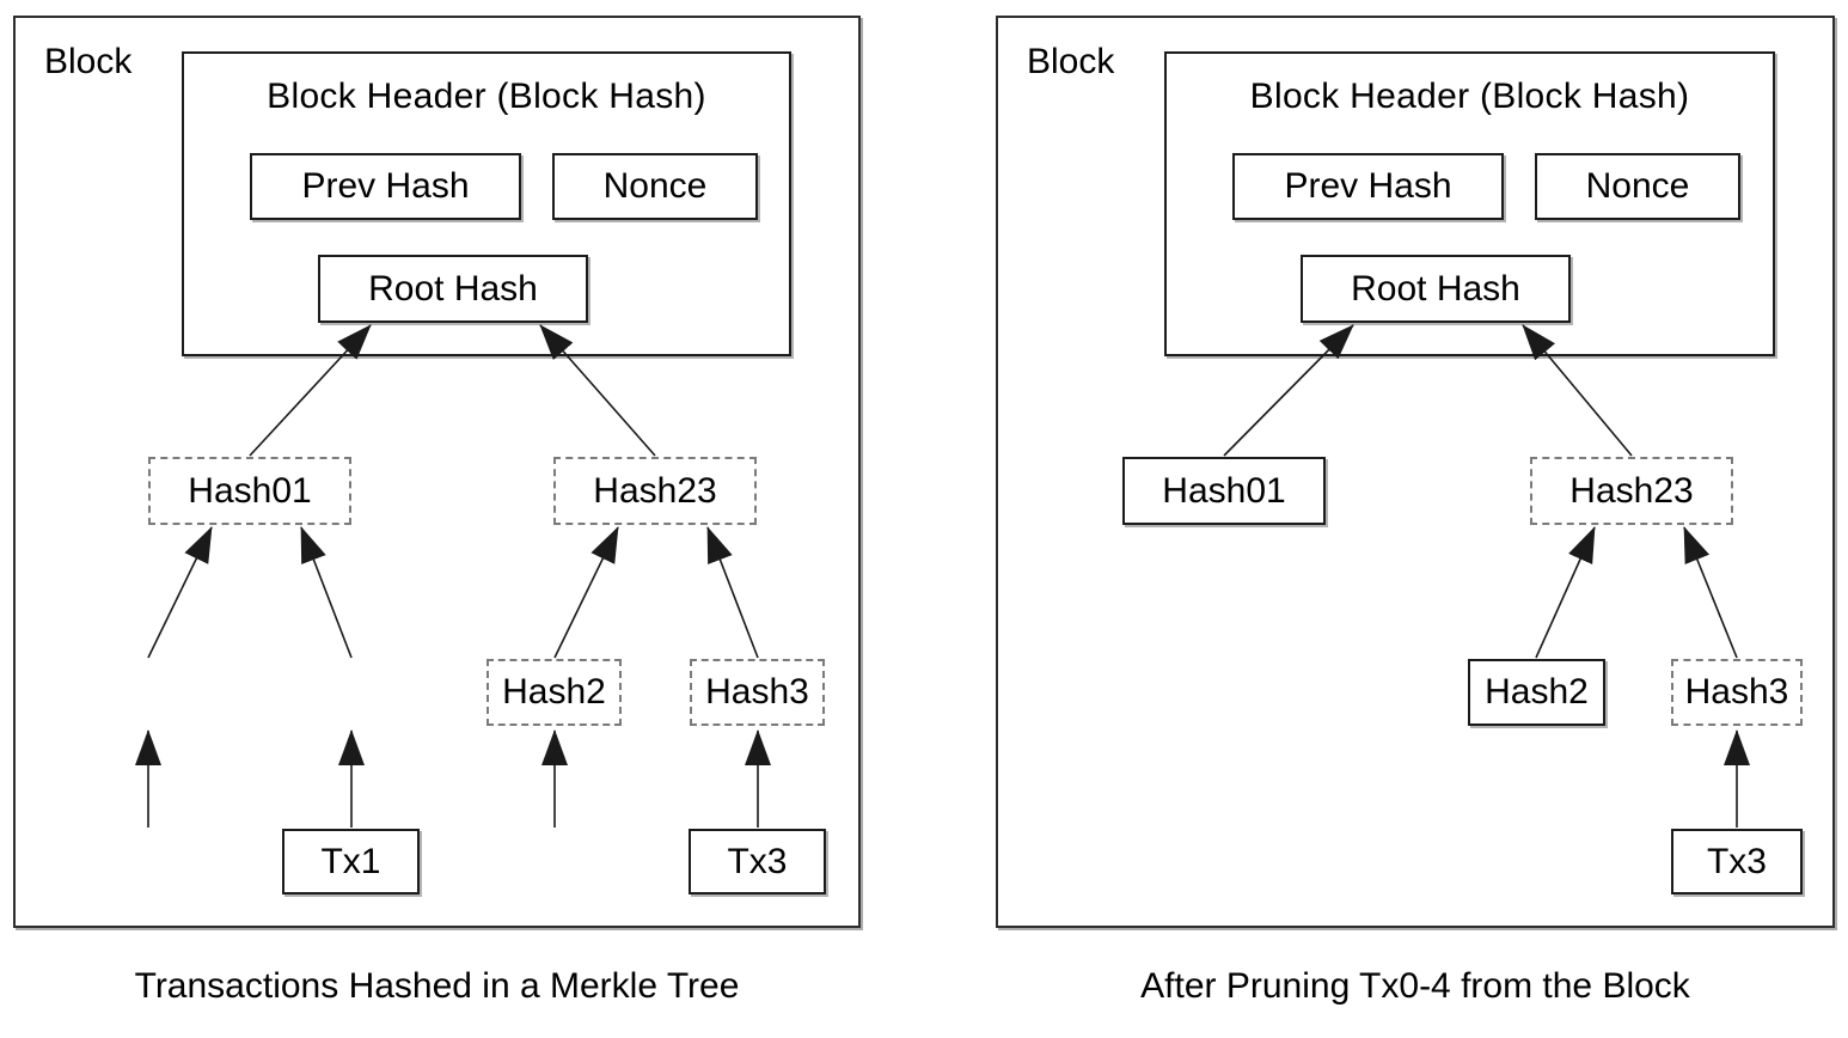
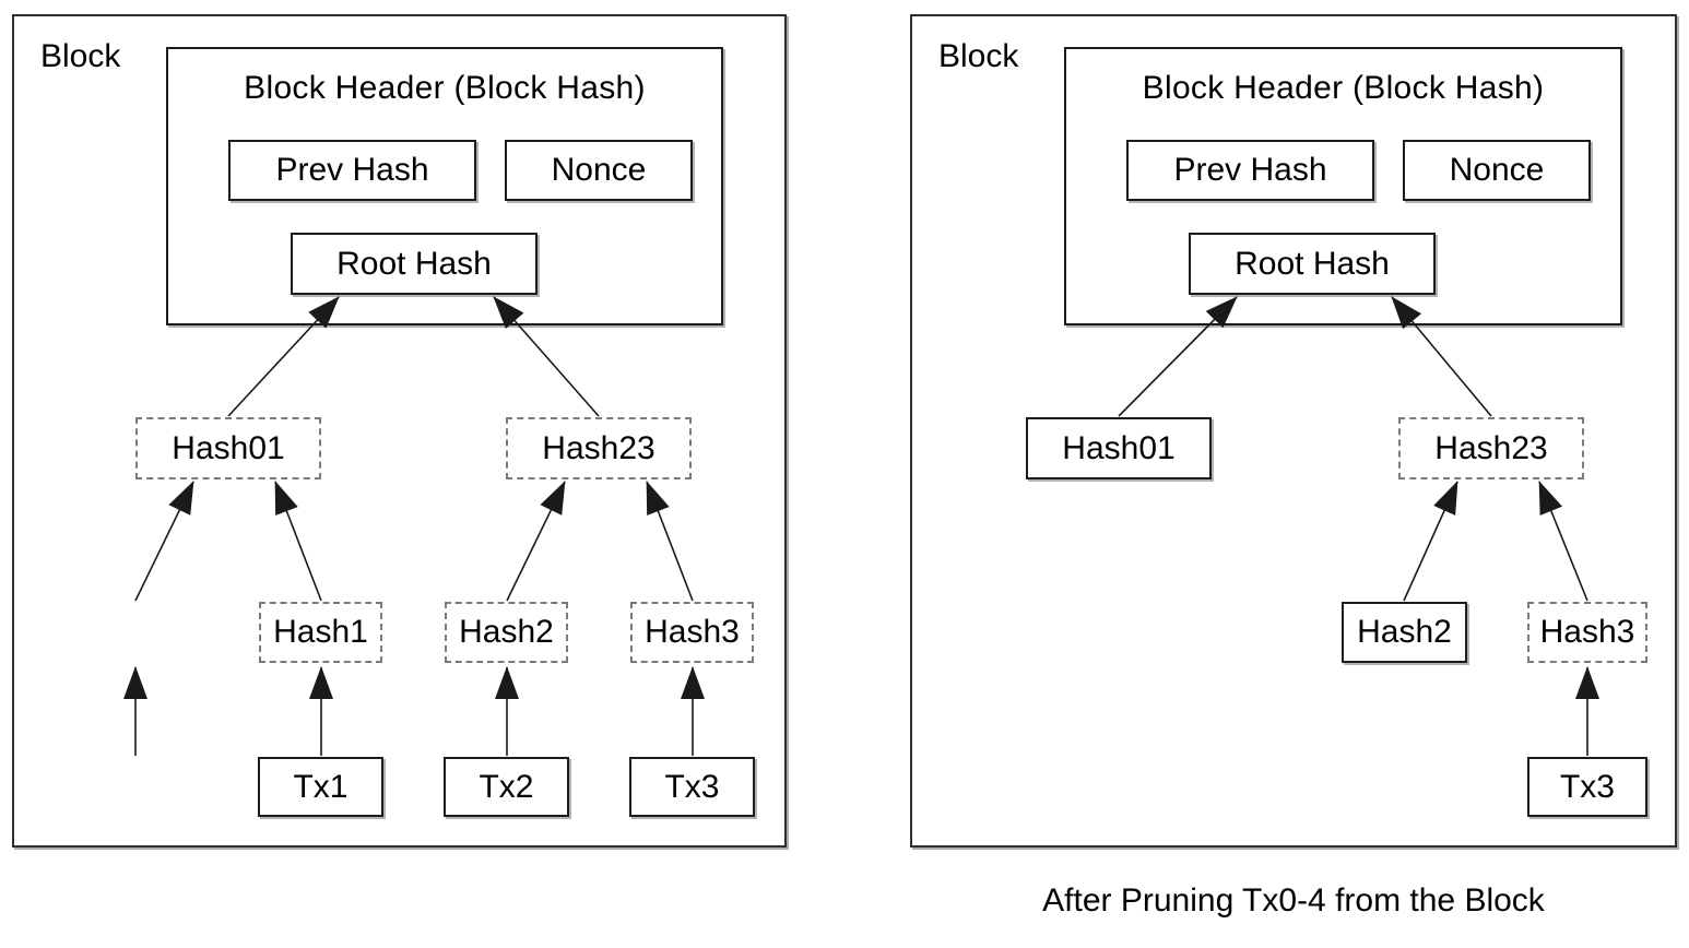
  Block
  Block Header (Block Hash)
  Prev Hash
  Nonce
  Root Hash
  Hash01
  Hash23
+ Hash1
  Hash2
  Hash3
  Tx1
+ Tx2
  Tx3
- Transactions Hashed in a Merkle Tree
  Block
  Block Header (Block Hash)
  Prev Hash
  Nonce
  Root Hash
  Hash01
  Hash23
  Hash2
  Hash3
  Tx3
  After Pruning Tx0-4 from the Block
